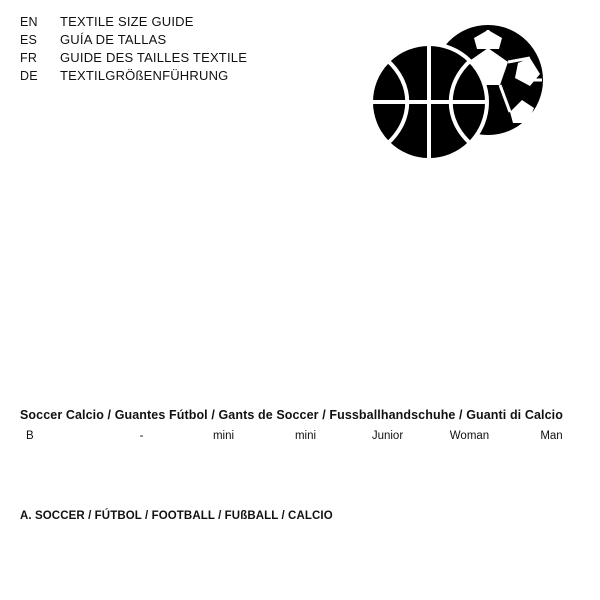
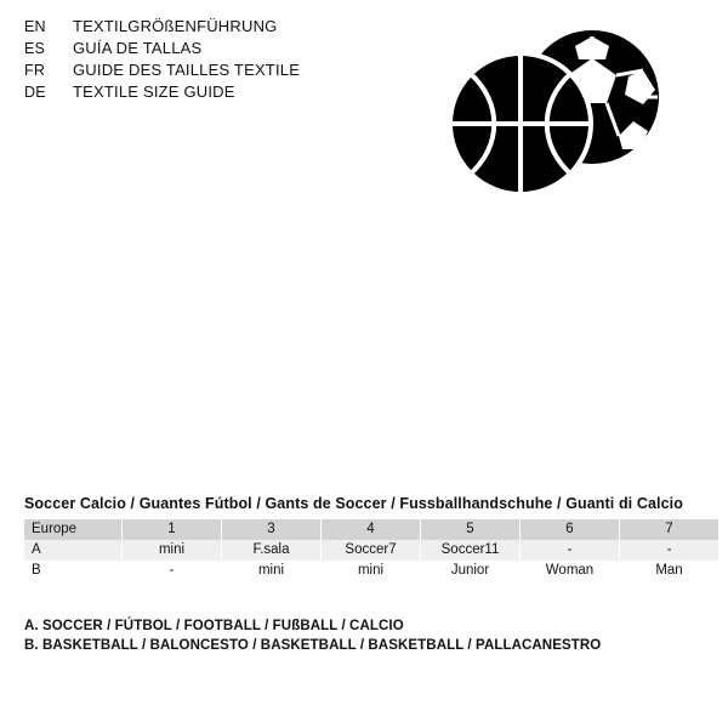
  EN
- TEXTILE SIZE GUIDE
+ TEXTILGRÖßENFÜHRUNG
  ES
  GUÍA DE TALLAS
  FR
  GUIDE DES TAILLES TEXTILE
  DE
- TEXTILGRÖßENFÜHRUNG
+ TEXTILE SIZE GUIDE
  Soccer Calcio / Guantes Fútbol / Gants de Soccer / Fussballhandschuhe / Guanti di Calcio
+ Europe	1	3	4	5	6	7
+ A	mini	F.sala	Soccer7	Soccer11	-	-
  B	-	mini	mini	Junior	Woman	Man
  A. SOCCER / FÚTBOL / FOOTBALL / FUßBALL / CALCIO
+ B. BASKETBALL / BALONCESTO / BASKETBALL / BASKETBALL / PALLACANESTRO
